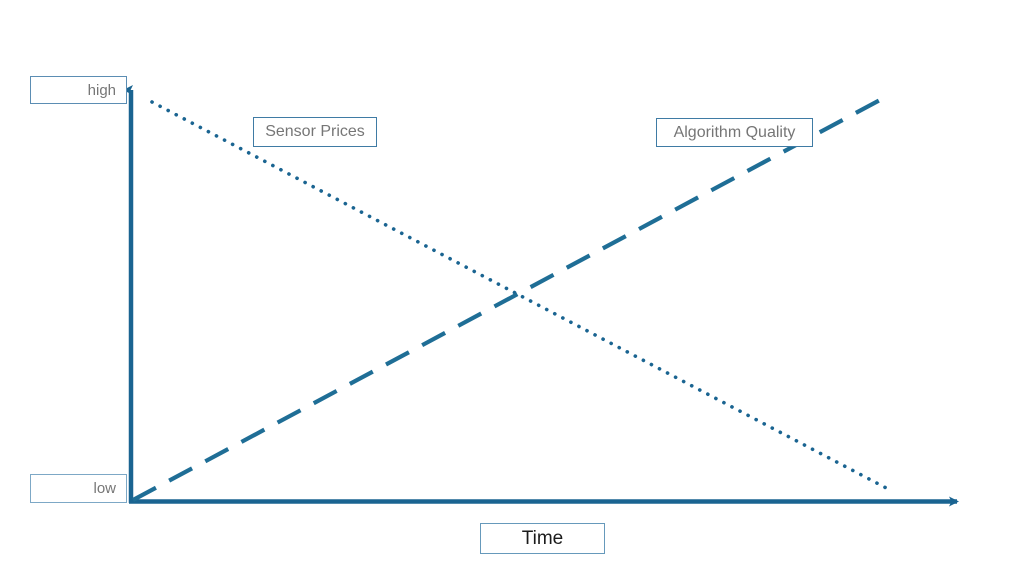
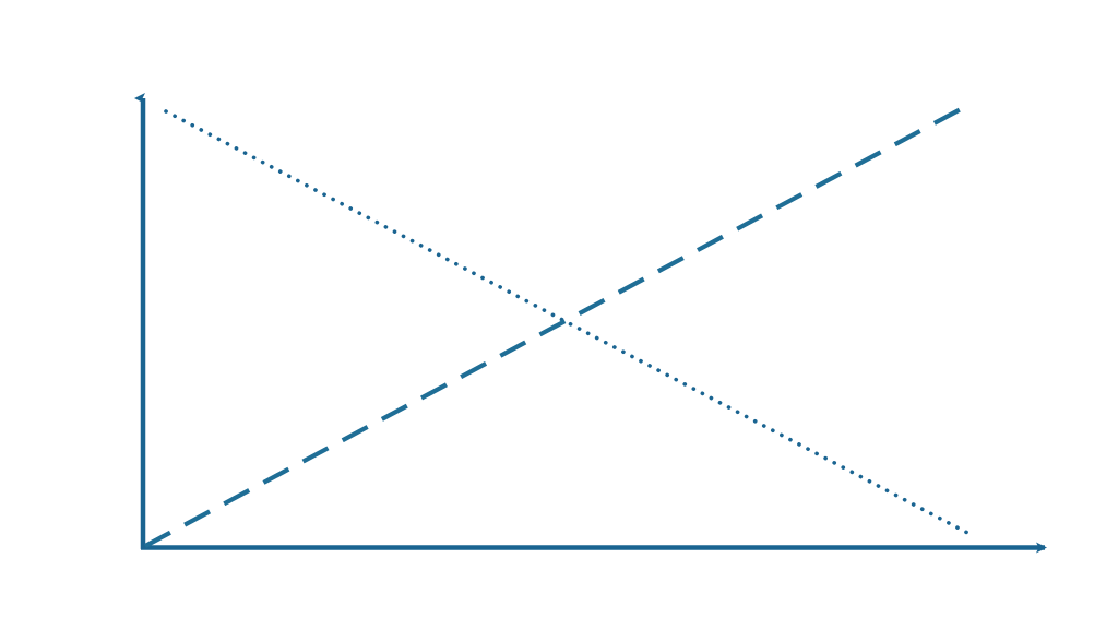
- high
- low
- Sensor Prices
- Algorithm Quality
- Time
